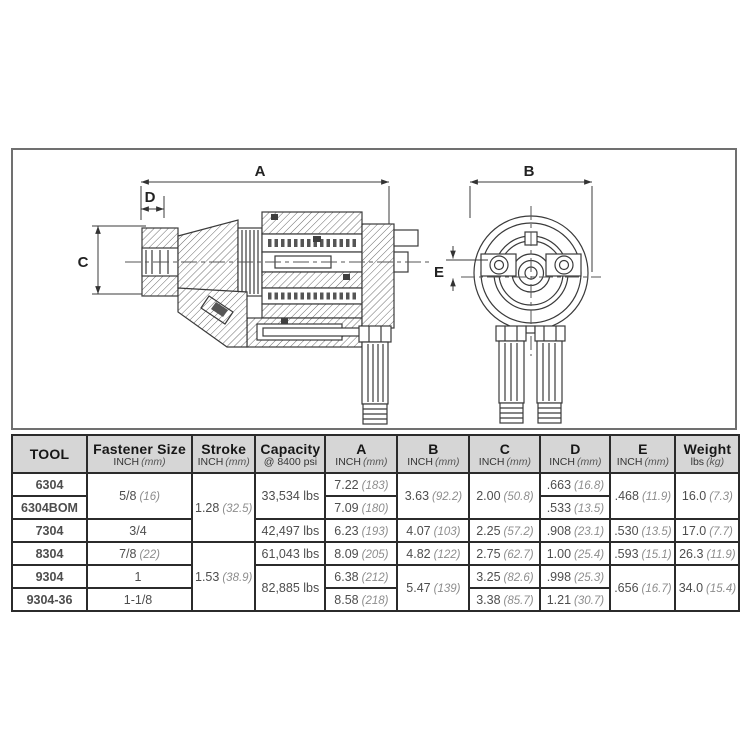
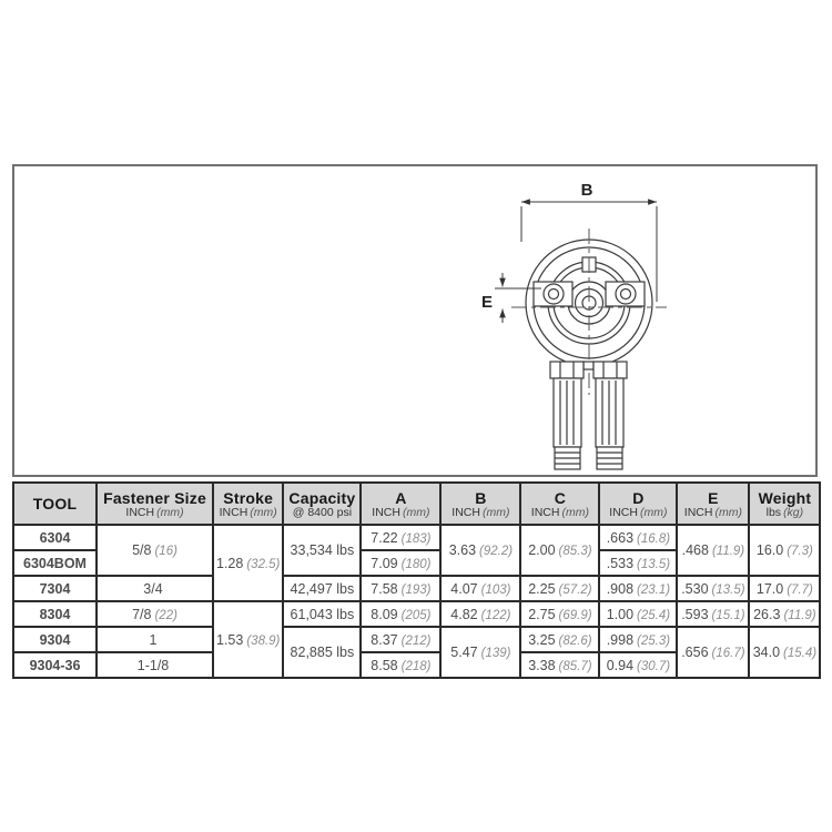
- A
- D
- C
  B
  E
  TOOL	Fastener SizeINCH (mm)	StrokeINCH (mm)	Capacity@ 8400 psi	AINCH (mm)	BINCH (mm)	CINCH (mm)	DINCH (mm)	EINCH (mm)	Weightlbs (kg)
- 6304	5/8 (16)	1.28 (32.5)	33,534 lbs	7.22 (183)	3.63 (92.2)	2.00 (50.8)	.663 (16.8)	.468 (11.9)	16.0 (7.3)
+ 6304	5/8 (16)	1.28 (32.5)	33,534 lbs	7.22 (183)	3.63 (92.2)	2.00 (85.3)	.663 (16.8)	.468 (11.9)	16.0 (7.3)
  6304BOM	7.09 (180)	.533 (13.5)
- 7304	3/4	42,497 lbs	6.23 (193)	4.07 (103)	2.25 (57.2)	.908 (23.1)	.530 (13.5)	17.0 (7.7)
+ 7304	3/4	42,497 lbs	7.58 (193)	4.07 (103)	2.25 (57.2)	.908 (23.1)	.530 (13.5)	17.0 (7.7)
- 8304	7/8 (22)	1.53 (38.9)	61,043 lbs	8.09 (205)	4.82 (122)	2.75 (62.7)	1.00 (25.4)	.593 (15.1)	26.3 (11.9)
+ 8304	7/8 (22)	1.53 (38.9)	61,043 lbs	8.09 (205)	4.82 (122)	2.75 (69.9)	1.00 (25.4)	.593 (15.1)	26.3 (11.9)
- 9304	1	82,885 lbs	6.38 (212)	5.47 (139)	3.25 (82.6)	.998 (25.3)	.656 (16.7)	34.0 (15.4)
+ 9304	1	82,885 lbs	8.37 (212)	5.47 (139)	3.25 (82.6)	.998 (25.3)	.656 (16.7)	34.0 (15.4)
- 9304-36	1-1/8	8.58 (218)	3.38 (85.7)	1.21 (30.7)
+ 9304-36	1-1/8	8.58 (218)	3.38 (85.7)	0.94 (30.7)
